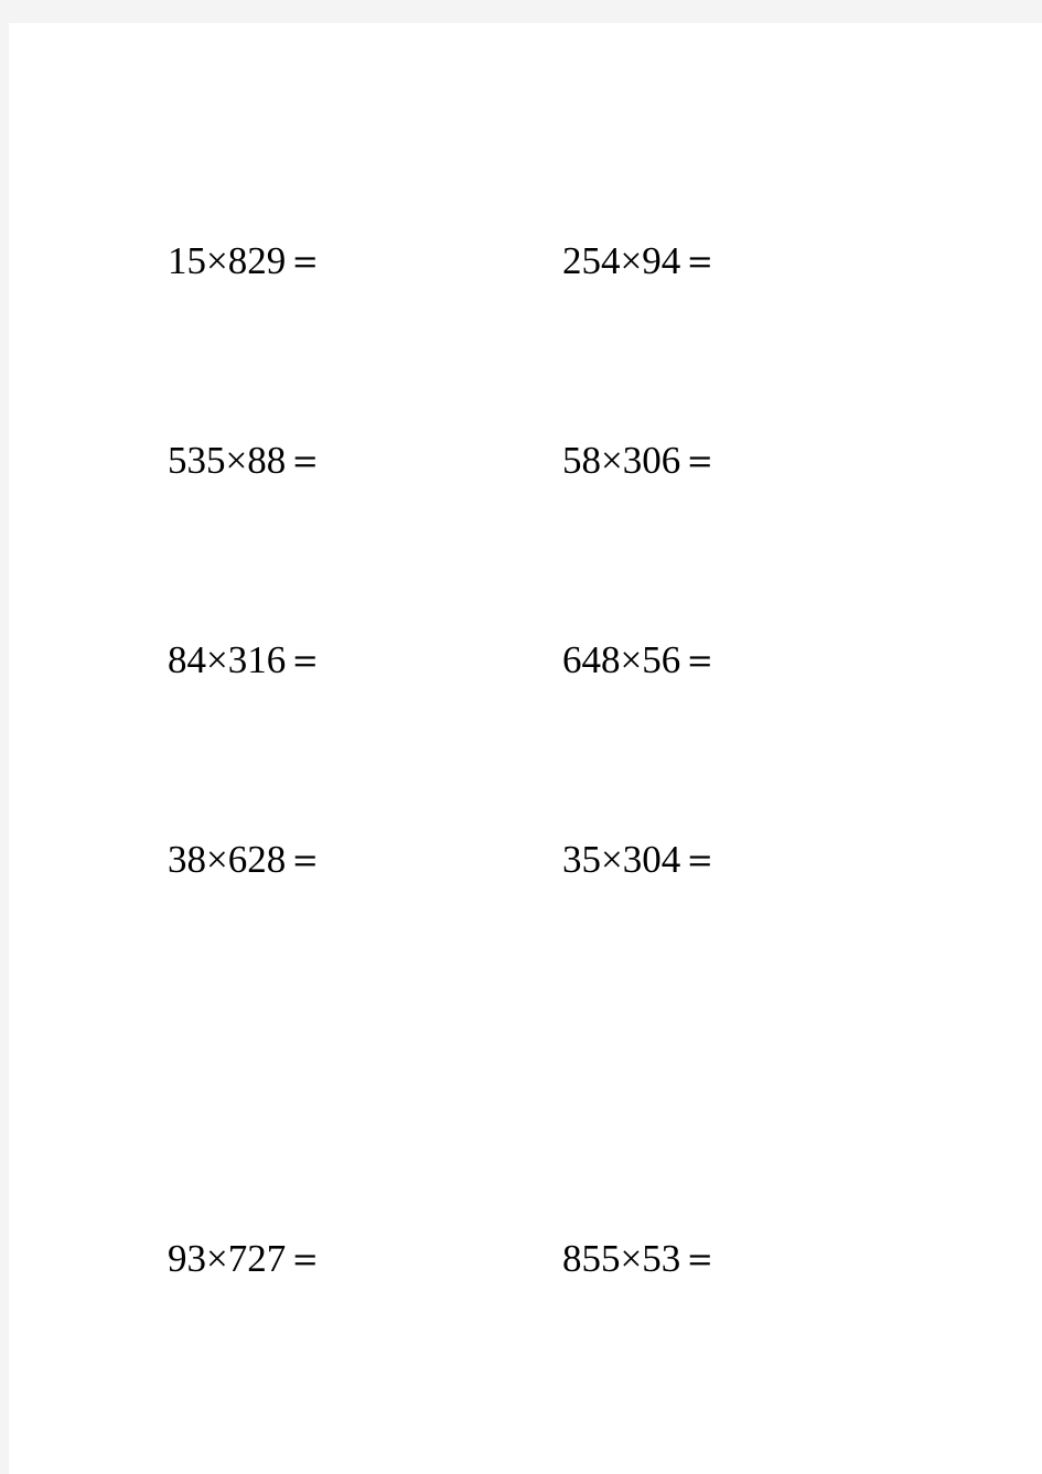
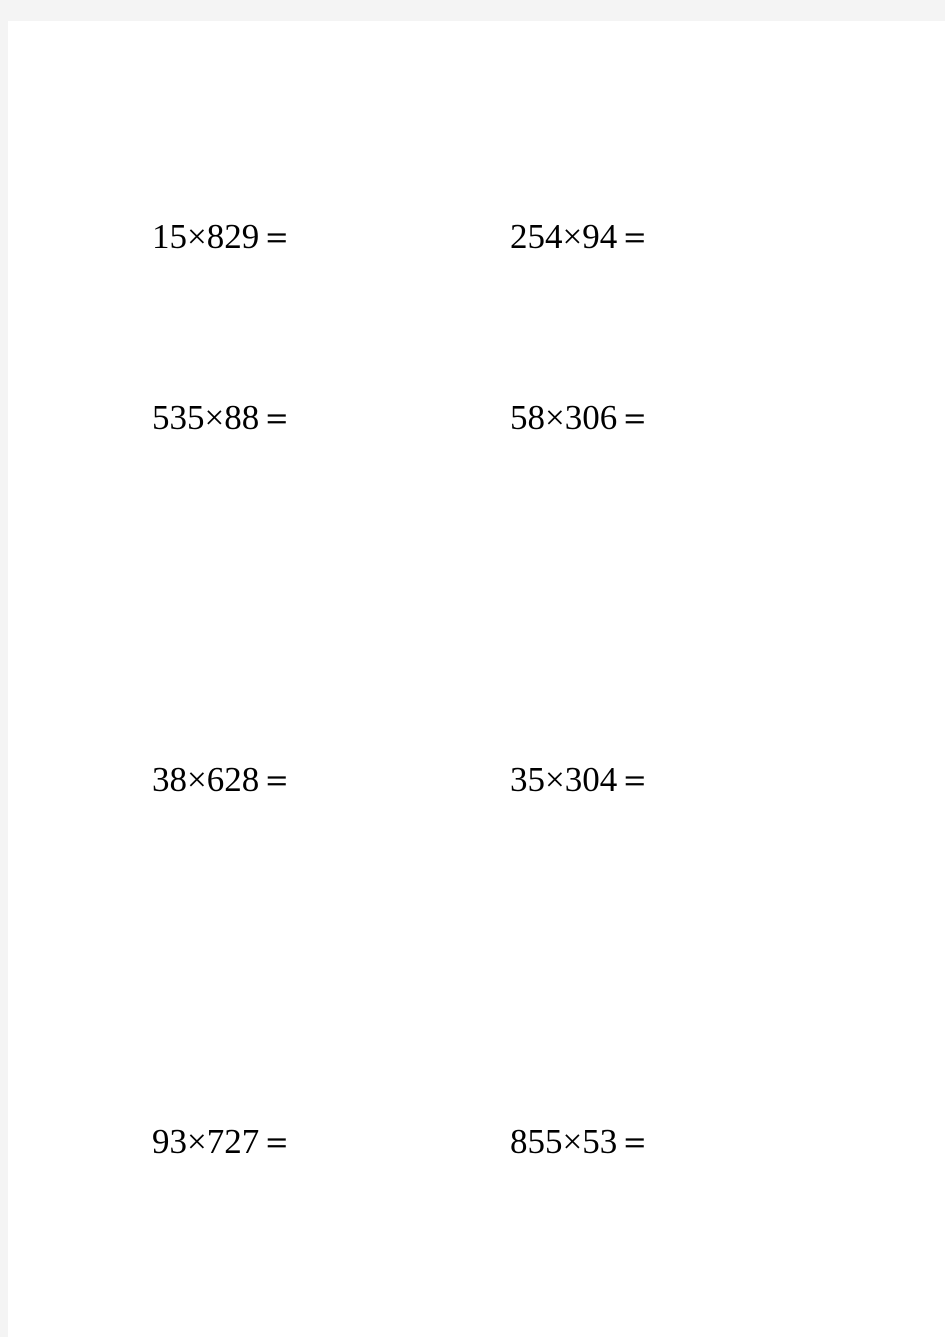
  15×829＝
  254×94＝
  535×88＝
  58×306＝
- 84×316＝
- 648×56＝
  38×628＝
  35×304＝
  93×727＝
  855×53＝
